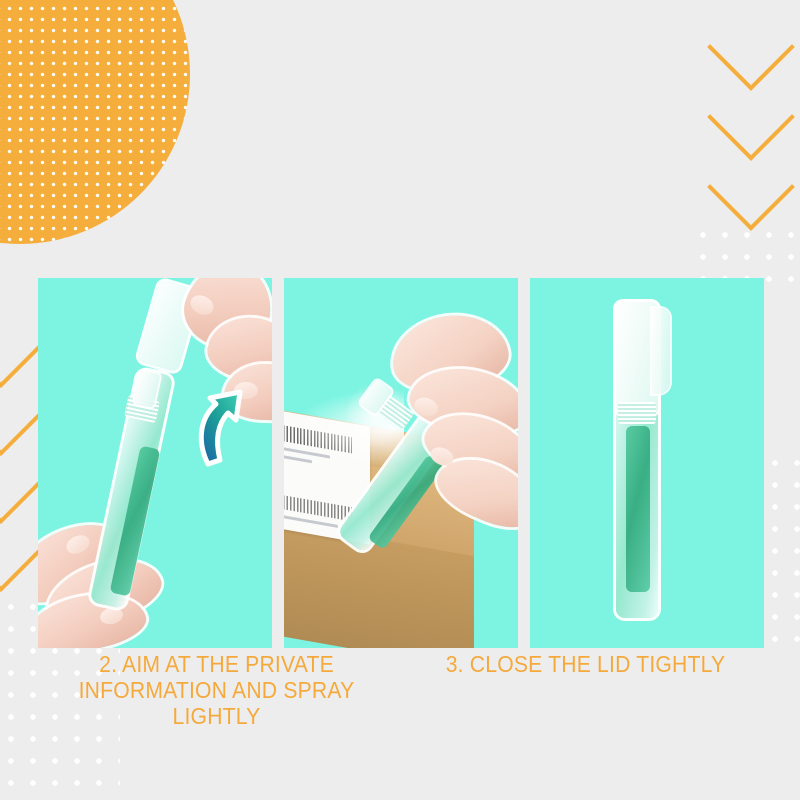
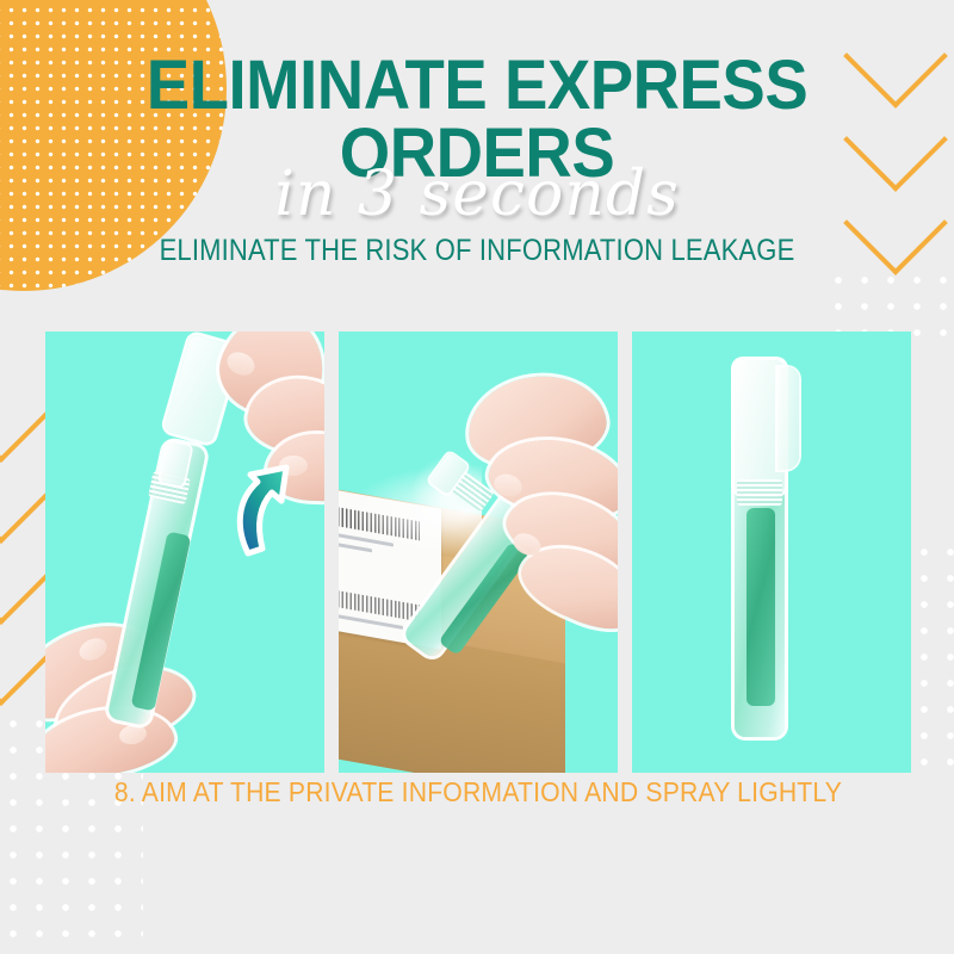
+ ELIMINATE EXPRESS
+ ORDERS
+ in 3 seconds
+ ELIMINATE THE RISK OF INFORMATION LEAKAGE
- 2. AIM AT THE PRIVATE INFORMATION AND SPRAY LIGHTLY
+ 8. AIM AT THE PRIVATE INFORMATION AND SPRAY LIGHTLY
- 3. CLOSE THE LID TIGHTLY
